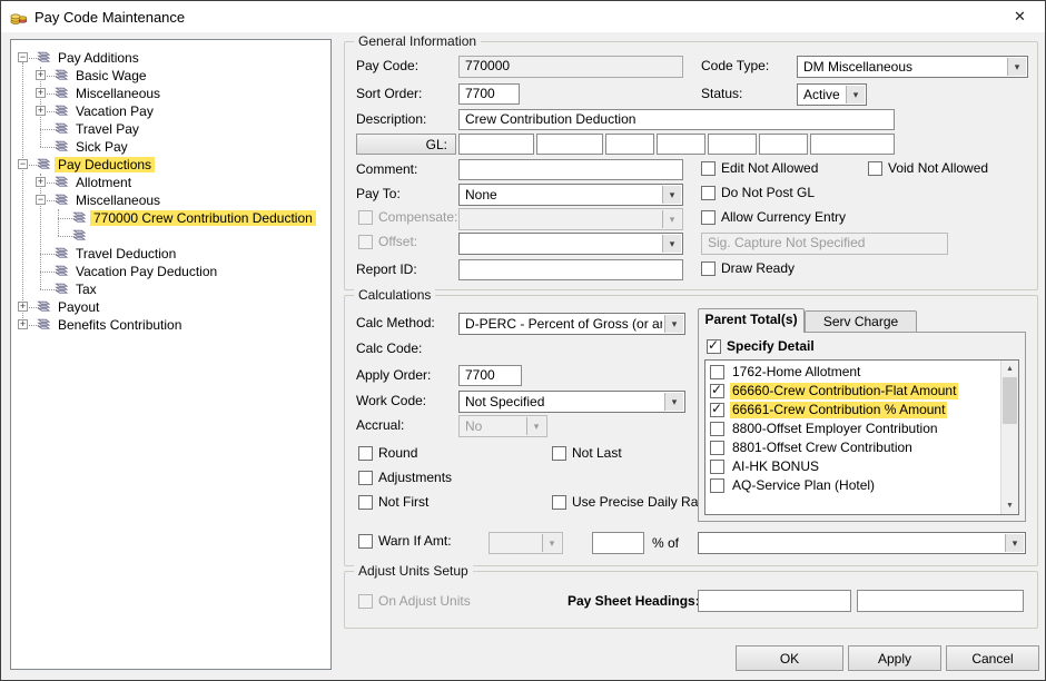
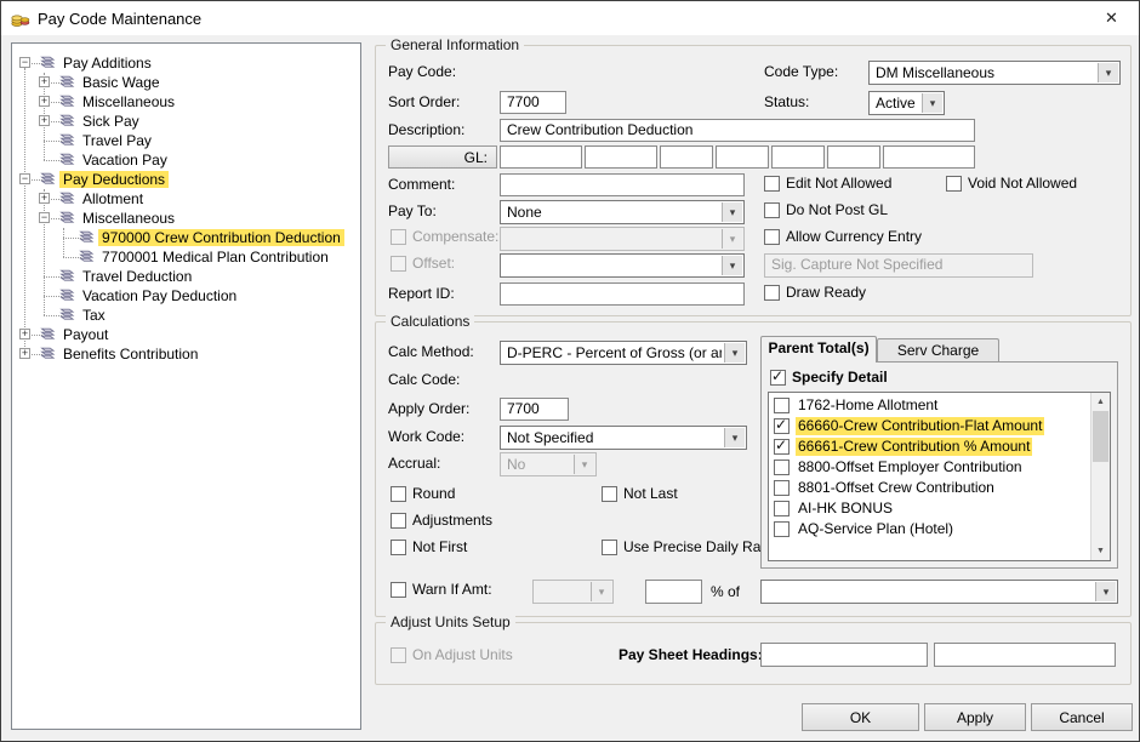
  Pay Code Maintenance
  ✕
  −
  Pay Additions
  +
  Basic Wage
  +
  Miscellaneous
  +
- Vacation Pay
+ Sick Pay
  Travel Pay
- Sick Pay
+ Vacation Pay
  −
  Pay Deductions
  +
  Allotment
  −
  Miscellaneous
- 770000 Crew Contribution Deduction
+ 970000 Crew Contribution Deduction
+ 7700001 Medical Plan Contribution
  Travel Deduction
  Vacation Pay Deduction
  Tax
  +
  Payout
  +
  Benefits Contribution
  General Information
  Pay Code:
- 770000
  Code Type:
  DM Miscellaneous
  ▾
  Sort Order:
  7700
  Status:
  Active
  ▾
  Description:
  Crew Contribution Deduction
  GL:
  Comment:
  Edit Not Allowed
  Void Not Allowed
  Pay To:
  None
  ▾
  Do Not Post GL
  Compensate:
  ▾
  Allow Currency Entry
  Offset:
  ▾
  Sig. Capture Not Specified
  Report ID:
  Draw Ready
  Calculations
  Calc Method:
  D-PERC - Percent of Gross (or a
  ▾
  Calc Code:
  Apply Order:
  7700
  Work Code:
  Not Specified
  ▾
  Accrual:
  No
  ▾
  Round
  Not Last
  Adjustments
  Not First
  Use Precise Daily Ra
  Warn If Amt:
  ▾
  % of
  ▾
  Parent Total(s)
  Specify Detail
  1762-Home Allotment
  66660-Crew Contribution-Flat Amount
  66661-Crew Contribution % Amount
  8800-Offset Employer Contribution
  8801-Offset Crew Contribution
  AI-HK BONUS
  AQ-Service Plan (Hotel)
  Adjust Units Setup
  On Adjust Units
  Pay Sheet Headings
  OK
  Apply
  Cancel
